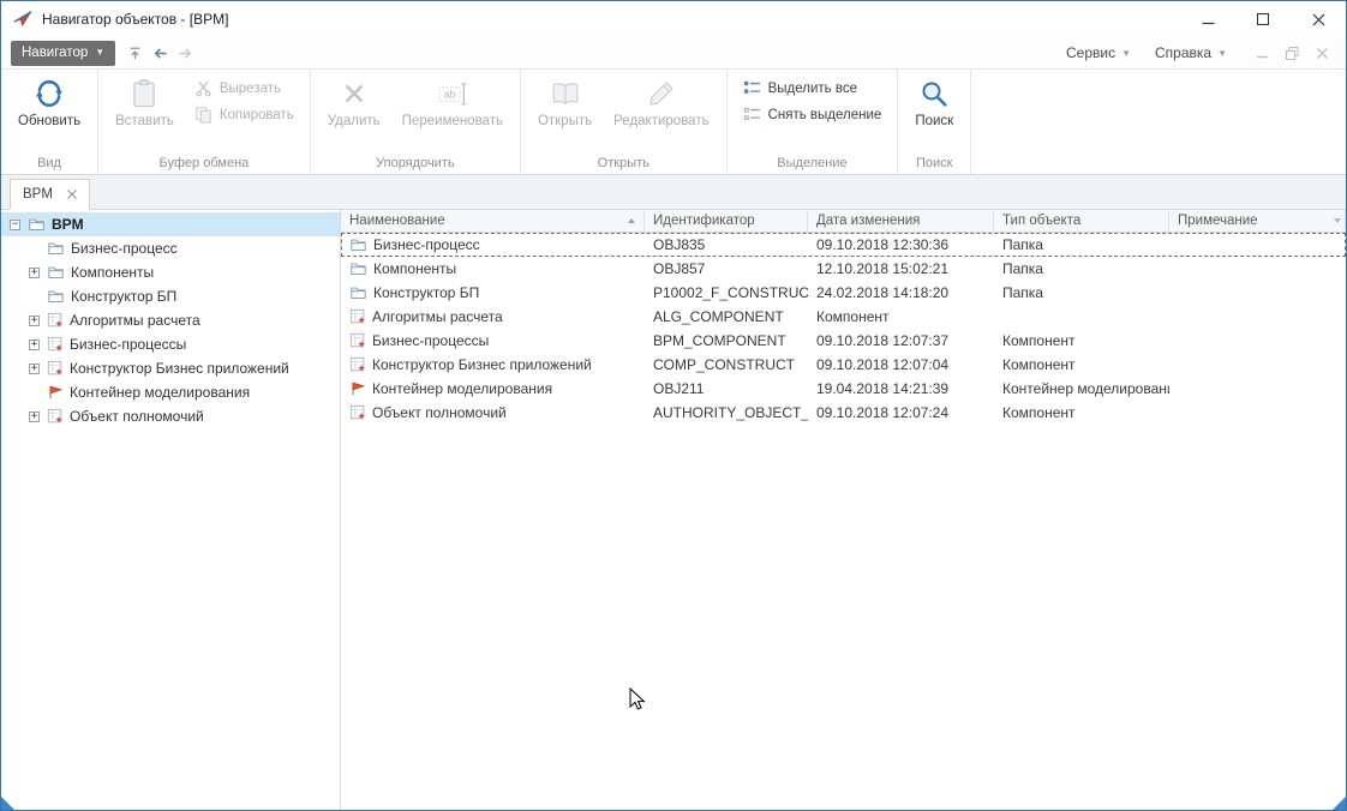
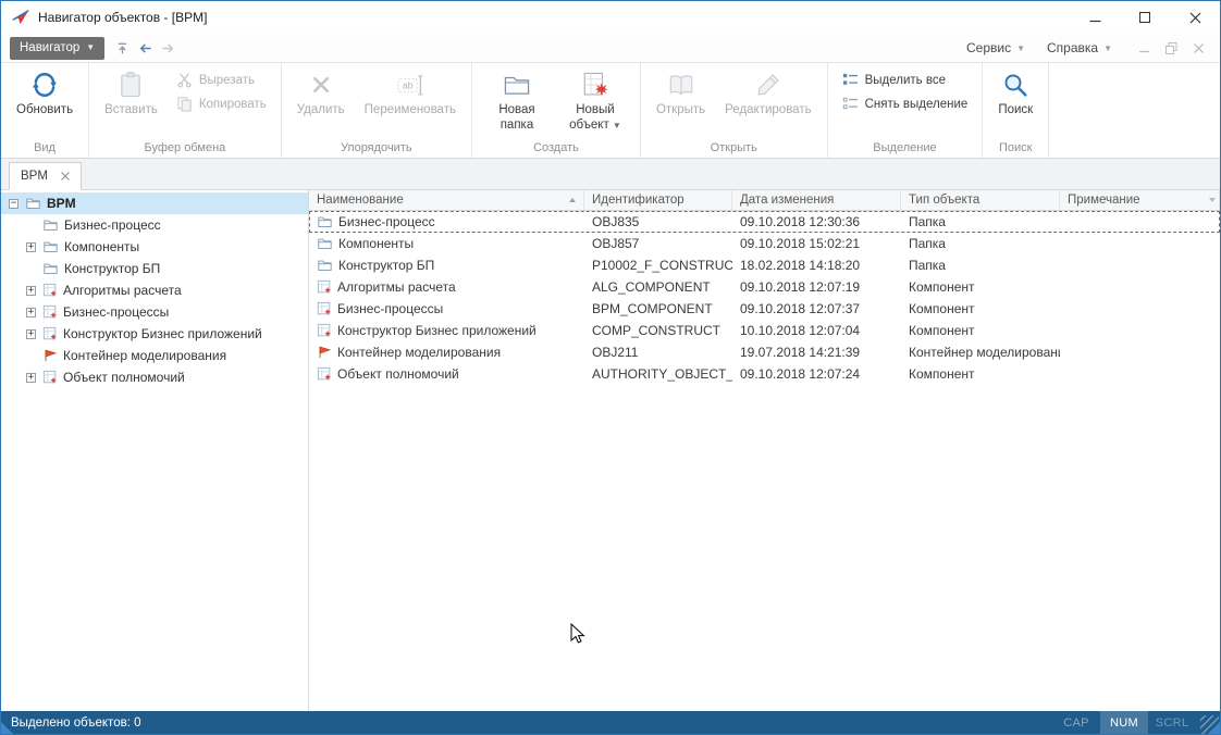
  Навигатор объектов - [BPM]
  Навигатор
  ▼
  Сервис
  ▼
  Справка
  ▼
  Обновить
  Вид
  Вставить
  Вырезать
  Копировать
  Буфер обмена
  Удалить
  ab
  Переименовать
  Упорядочить
+ Новая папка
+ Новый объект ▼
+ Создать
  Открыть
  Редактировать
  Открыть
  Выделить все
  Снять выделение
  Выделение
  Поиск
  Поиск
  BPM
  −
  BPM
  Бизнес-процесс
  +
  Компоненты
  Конструктор БП
  +
  Алгоритмы расчета
  +
  Бизнес-процессы
  +
  Конструктор Бизнес приложений
  Контейнер моделирования
  +
  Объект полномочий
  Наименование
  Идентификатор
  Дата изменения
  Тип объекта
  Примечание
  Бизнес-процесс
  OBJ835
  09.10.2018 12:30:36
  Папка
  Компоненты
  OBJ857
- 12.10.2018 15:02:21
+ 09.10.2018 15:02:21
  Папка
  Конструктор БП
  P10002_F_CONSTRUC
- 24.02.2018 14:18:20
+ 18.02.2018 14:18:20
  Папка
  Алгоритмы расчета
  ALG_COMPONENT
+ 09.10.2018 12:07:19
  Компонент
  Бизнес-процессы
  BPM_COMPONENT
  09.10.2018 12:07:37
  Компонент
  Конструктор Бизнес приложений
  COMP_CONSTRUCT
- 09.10.2018 12:07:04
+ 10.10.2018 12:07:04
  Компонент
  Контейнер моделирования
  OBJ211
- 19.04.2018 14:21:39
+ 19.07.2018 14:21:39
  Контейнер моделирован
  Объект полномочий
  AUTHORITY_OBJECT_
  09.10.2018 12:07:24
  Компонент
+ Выделено объектов: 0
+ CAP
+ NUM
+ SCRL
